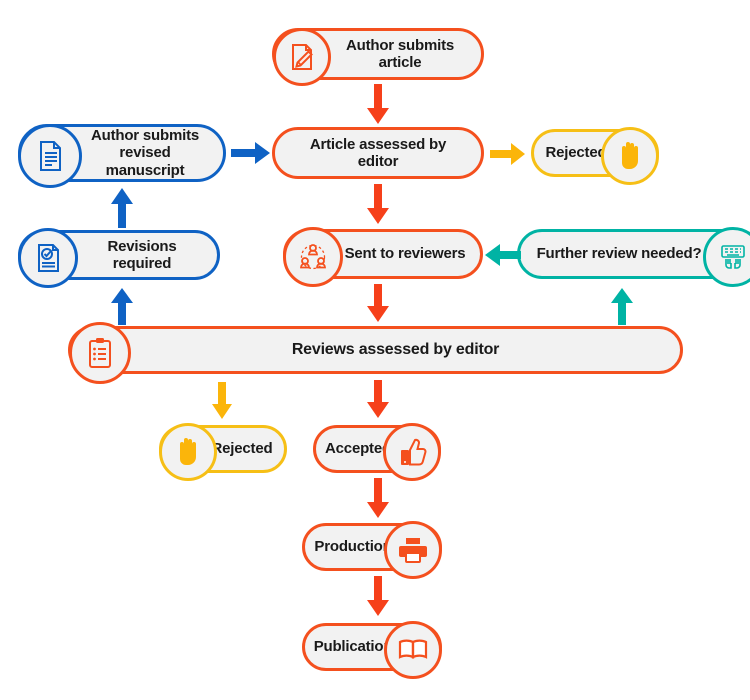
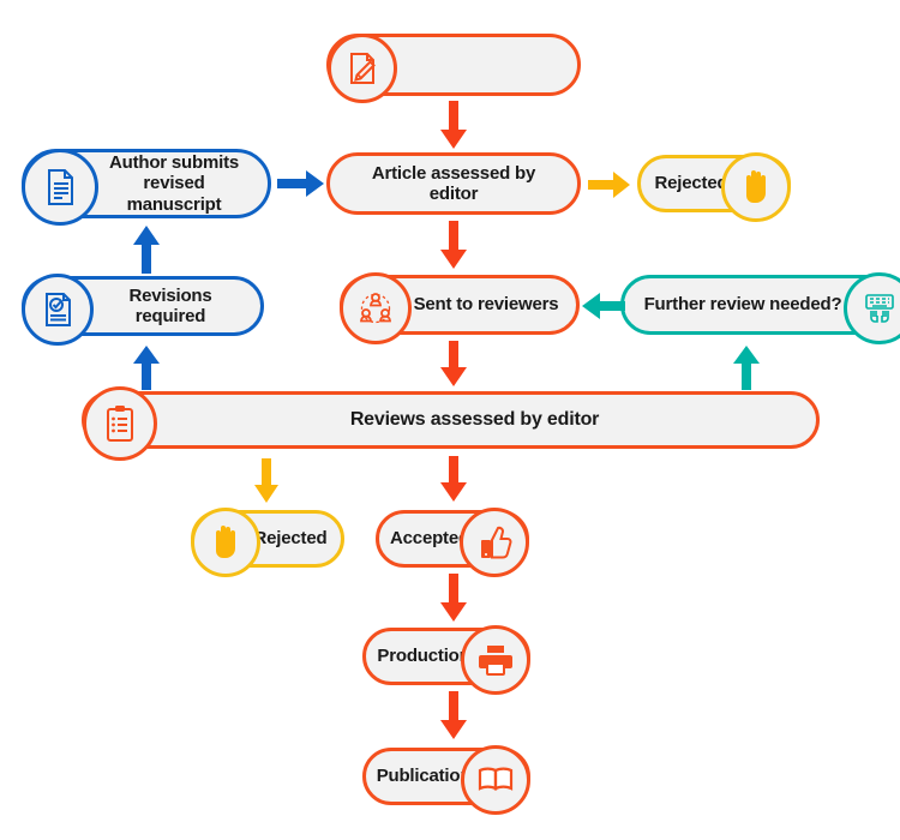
- Author submits article
  Author submits
  revised manuscript
  Article assessed by editor
  Rejecte
  Revisions required
  Sent to reviewers
  Further review needed?
  Reviews assessed by editor
  ejected
  Accepte
  Productio
  Publicatio
